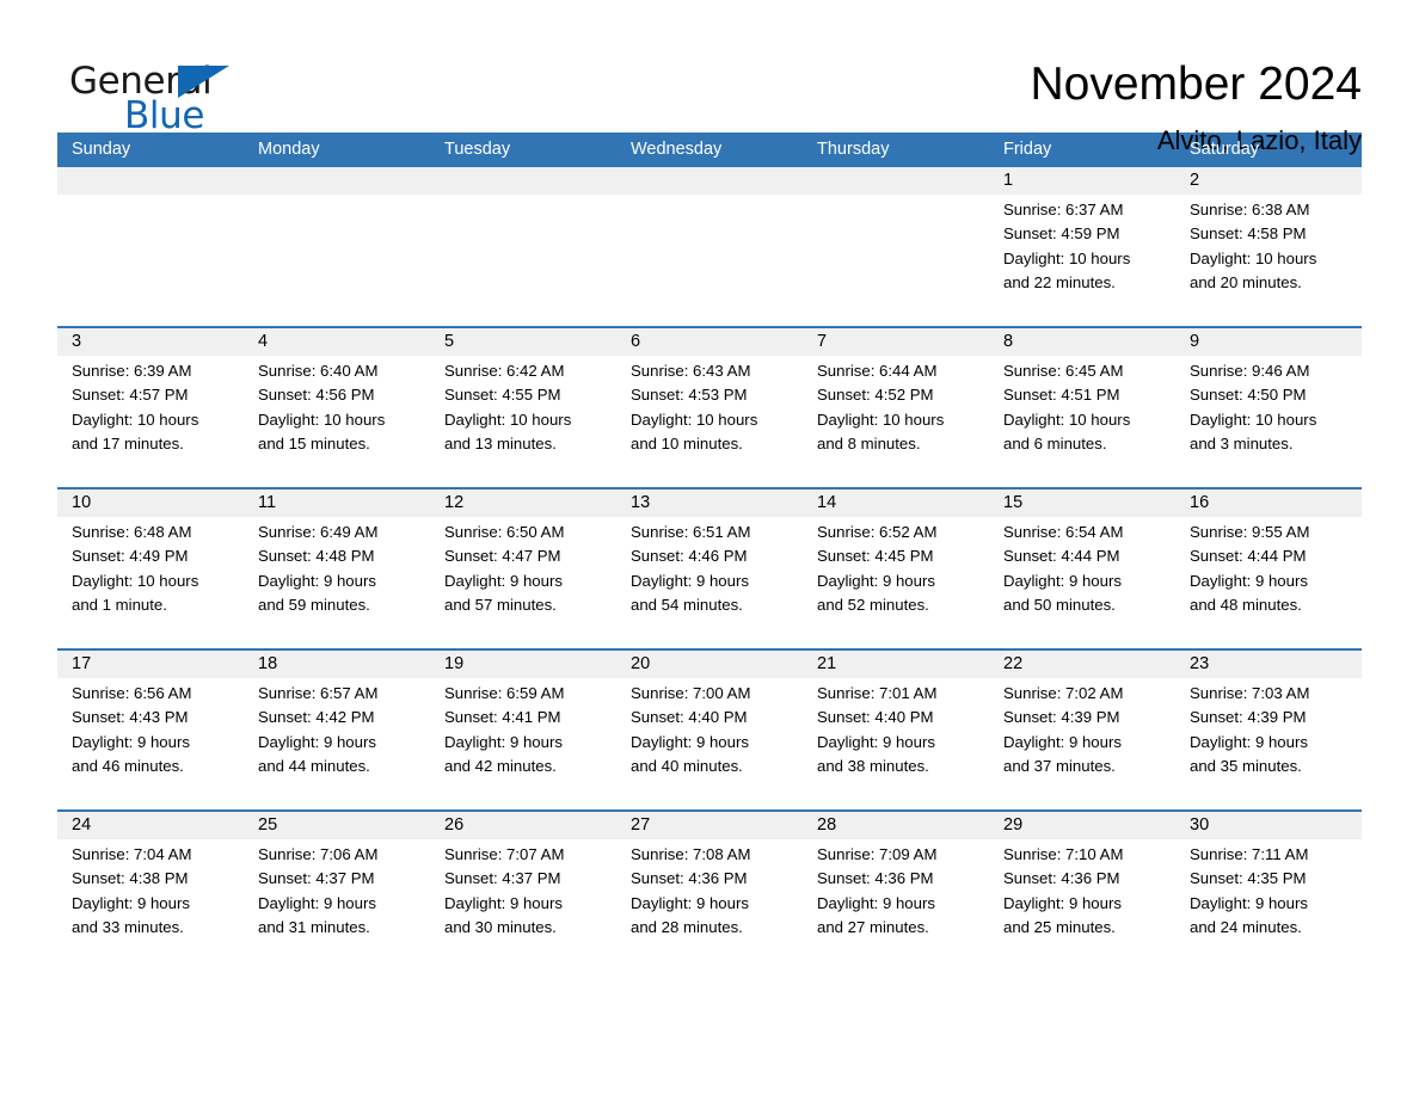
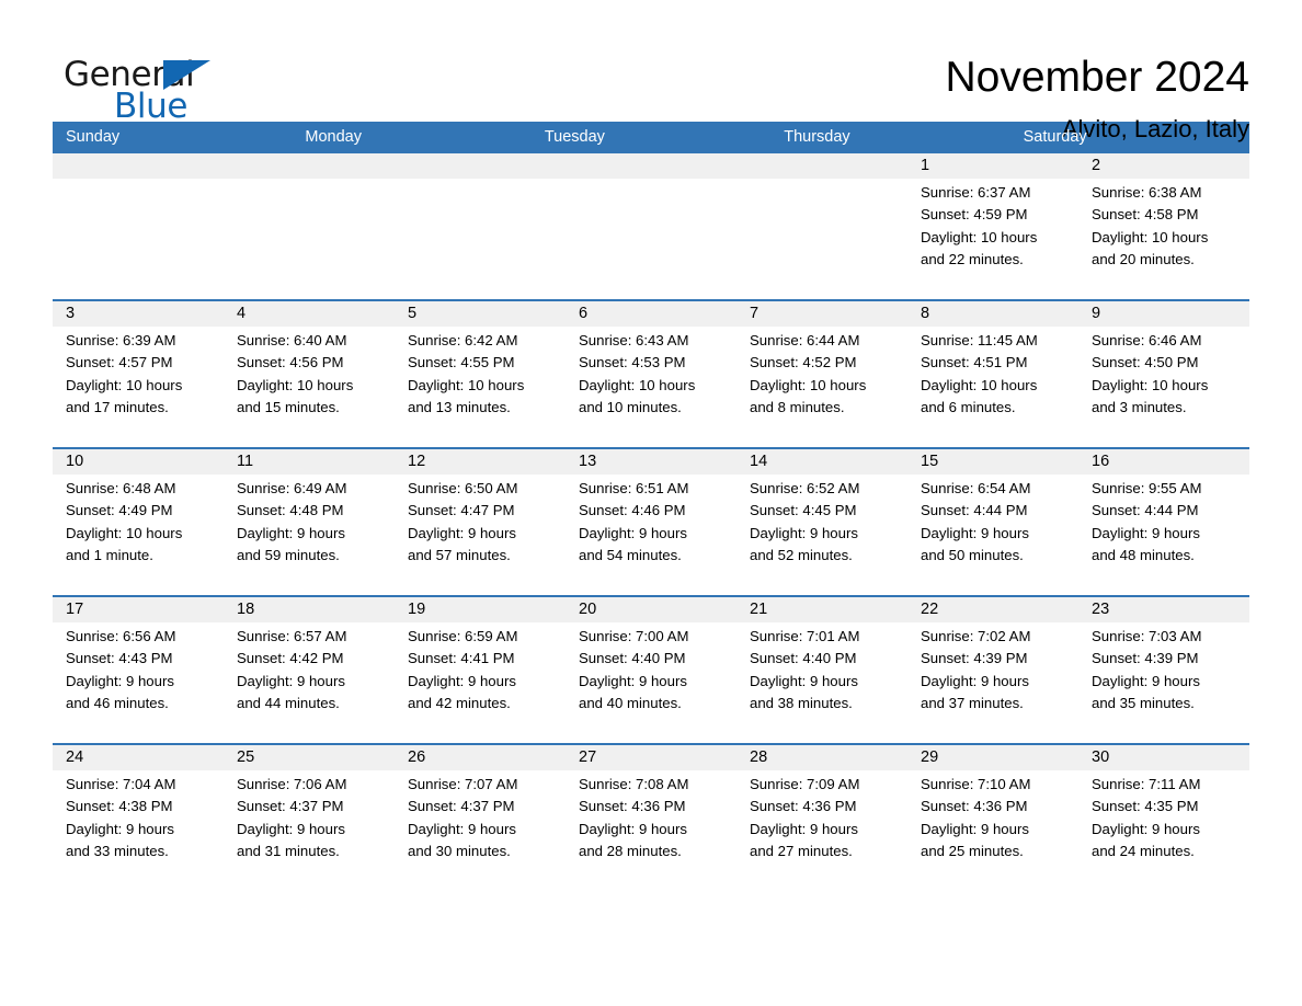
  General
  Blue
  November 2024
  Alvito, Lazio, Italy
  Sunday
  Monday
  Tuesday
- Wednesday
  Thursday
- Friday
  Saturday
  1
  Sunrise: 6:37 AM
  Sunset: 4:59 PM
  Daylight: 10 hours
  and 22 minutes.
  2
  Sunrise: 6:38 AM
  Sunset: 4:58 PM
  Daylight: 10 hours
  and 20 minutes.
  3
  Sunrise: 6:39 AM
  Sunset: 4:57 PM
  Daylight: 10 hours
  and 17 minutes.
  4
  Sunrise: 6:40 AM
  Sunset: 4:56 PM
  Daylight: 10 hours
  and 15 minutes.
  5
  Sunrise: 6:42 AM
  Sunset: 4:55 PM
  Daylight: 10 hours
  and 13 minutes.
  6
  Sunrise: 6:43 AM
  Sunset: 4:53 PM
  Daylight: 10 hours
  and 10 minutes.
  7
  Sunrise: 6:44 AM
  Sunset: 4:52 PM
  Daylight: 10 hours
  and 8 minutes.
  8
- Sunrise: 6:45 AM
+ Sunrise: 11:45 AM
  Sunset: 4:51 PM
  Daylight: 10 hours
  and 6 minutes.
  9
- Sunrise: 9:46 AM
+ Sunrise: 6:46 AM
  Sunset: 4:50 PM
  Daylight: 10 hours
  and 3 minutes.
  10
  Sunrise: 6:48 AM
  Sunset: 4:49 PM
  Daylight: 10 hours
  and 1 minute.
  11
  Sunrise: 6:49 AM
  Sunset: 4:48 PM
  Daylight: 9 hours
  and 59 minutes.
  12
  Sunrise: 6:50 AM
  Sunset: 4:47 PM
  Daylight: 9 hours
  and 57 minutes.
  13
  Sunrise: 6:51 AM
  Sunset: 4:46 PM
  Daylight: 9 hours
  and 54 minutes.
  14
  Sunrise: 6:52 AM
  Sunset: 4:45 PM
  Daylight: 9 hours
  and 52 minutes.
  15
  Sunrise: 6:54 AM
  Sunset: 4:44 PM
  Daylight: 9 hours
  and 50 minutes.
  16
  Sunrise: 9:55 AM
  Sunset: 4:44 PM
  Daylight: 9 hours
  and 48 minutes.
  17
  Sunrise: 6:56 AM
  Sunset: 4:43 PM
  Daylight: 9 hours
  and 46 minutes.
  18
  Sunrise: 6:57 AM
  Sunset: 4:42 PM
  Daylight: 9 hours
  and 44 minutes.
  19
  Sunrise: 6:59 AM
  Sunset: 4:41 PM
  Daylight: 9 hours
  and 42 minutes.
  20
  Sunrise: 7:00 AM
  Sunset: 4:40 PM
  Daylight: 9 hours
  and 40 minutes.
  21
  Sunrise: 7:01 AM
  Sunset: 4:40 PM
  Daylight: 9 hours
  and 38 minutes.
  22
  Sunrise: 7:02 AM
  Sunset: 4:39 PM
  Daylight: 9 hours
  and 37 minutes.
  23
  Sunrise: 7:03 AM
  Sunset: 4:39 PM
  Daylight: 9 hours
  and 35 minutes.
  24
  Sunrise: 7:04 AM
  Sunset: 4:38 PM
  Daylight: 9 hours
  and 33 minutes.
  25
  Sunrise: 7:06 AM
  Sunset: 4:37 PM
  Daylight: 9 hours
  and 31 minutes.
  26
  Sunrise: 7:07 AM
  Sunset: 4:37 PM
  Daylight: 9 hours
  and 30 minutes.
  27
  Sunrise: 7:08 AM
  Sunset: 4:36 PM
  Daylight: 9 hours
  and 28 minutes.
  28
  Sunrise: 7:09 AM
  Sunset: 4:36 PM
  Daylight: 9 hours
  and 27 minutes.
  29
  Sunrise: 7:10 AM
  Sunset: 4:36 PM
  Daylight: 9 hours
  and 25 minutes.
  30
  Sunrise: 7:11 AM
  Sunset: 4:35 PM
  Daylight: 9 hours
  and 24 minutes.
